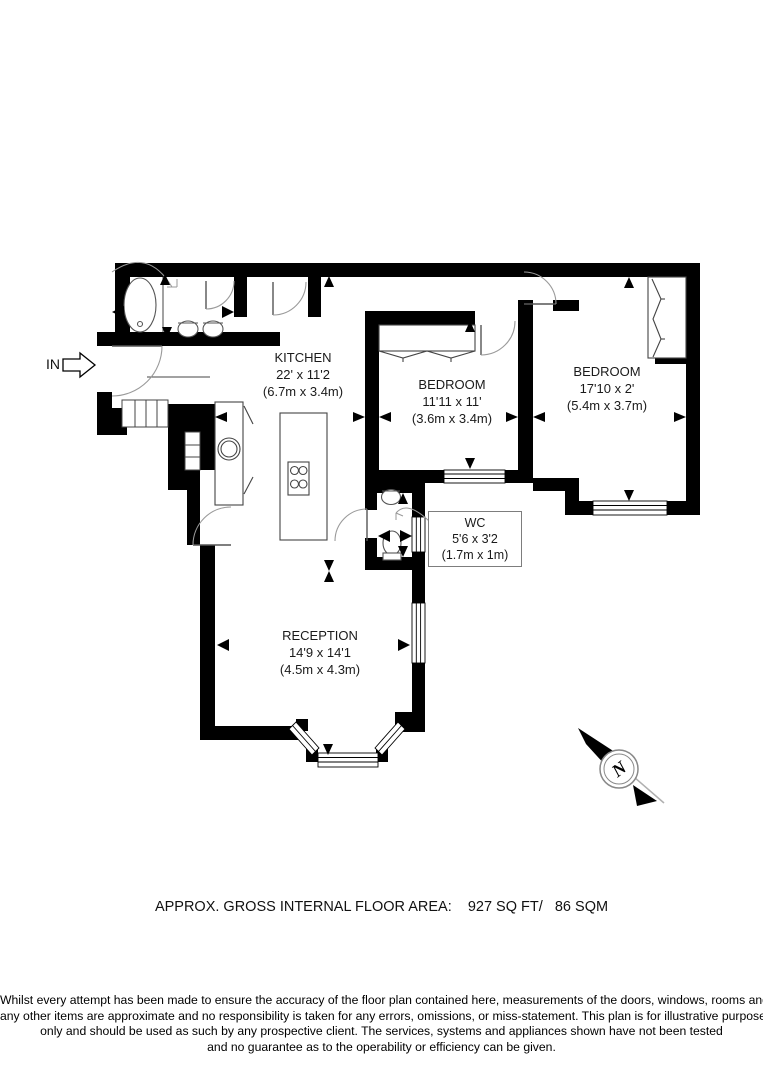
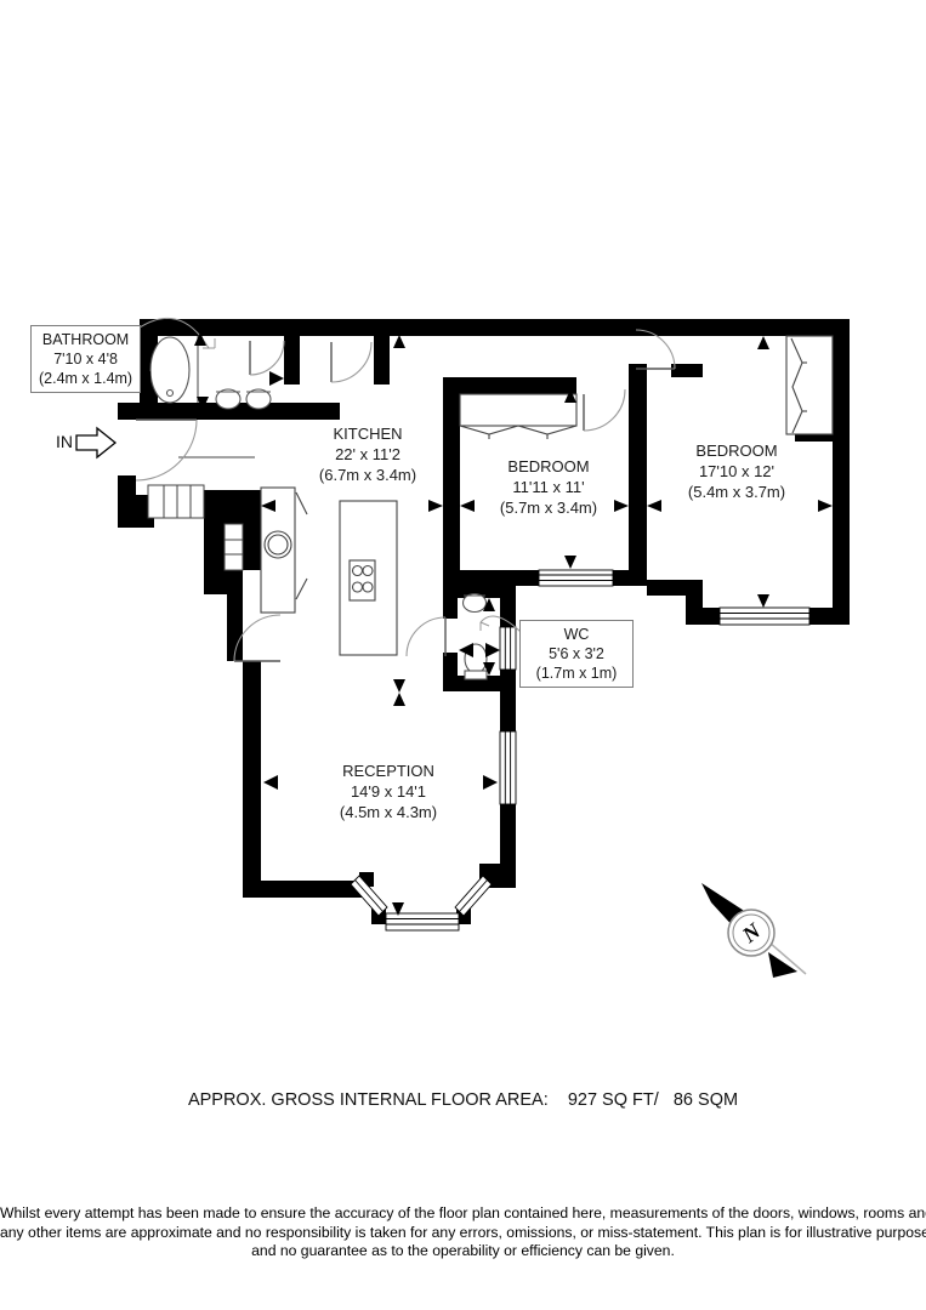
+ BATHROOM
+ 7'10 x 4'8
+ (2.4m x 1.4m)
  IN
  KITCHEN
  22' x 11'2
  (6.7m x 3.4m)
  BEDROOM
  11'11 x 11'
- (3.6m x 3.4m)
+ (5.7m x 3.4m)
  BEDROOM
- 17'10 x 2'
+ 17'10 x 12'
  (5.4m x 3.7m)
  WC
  5'6 x 3'2
  (1.7m x 1m)
  RECEPTION
  14'9 x 14'1
  (4.5m x 4.3m)
  APPROX. GROSS INTERNAL FLOOR AREA: 927 SQ FT/ 86 SQM
  Whilst every attempt has been made to ensure the accuracy of the floor plan contained here, measurements of the doors, windows, rooms an
  any other items are approximate and no responsibility is taken for any errors, omissions, or miss-statement. This plan is for illustrative purpose
- only and should be used as such by any prospective client. The services, systems and appliances shown have not been tested
  and no guarantee as to the operability or efficiency can be given.
